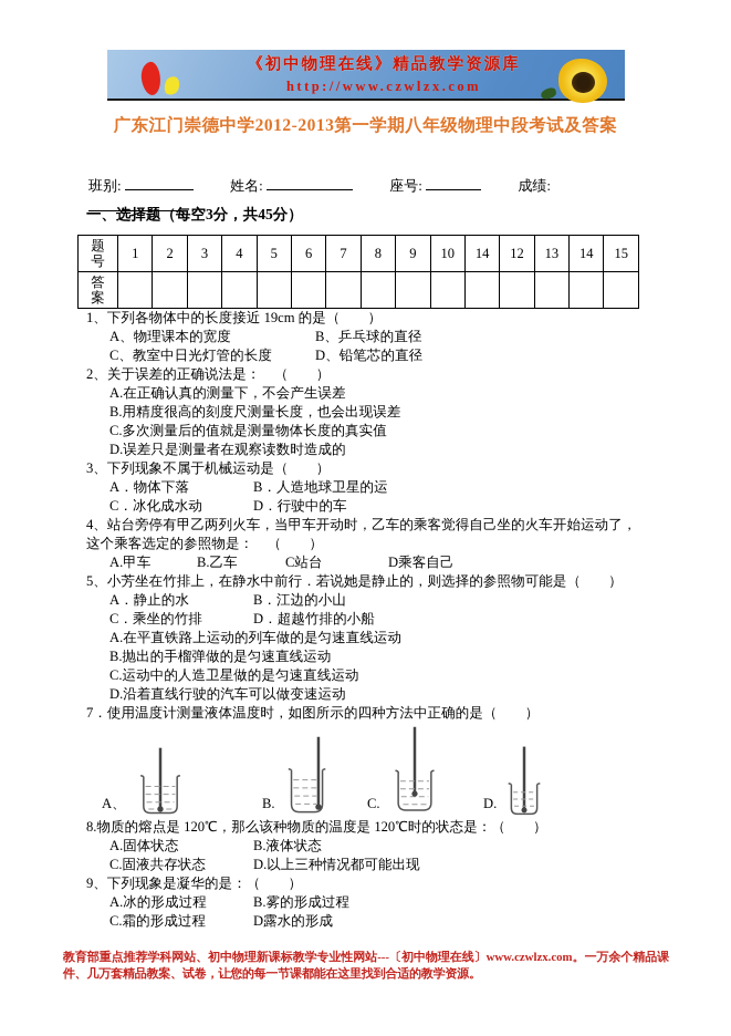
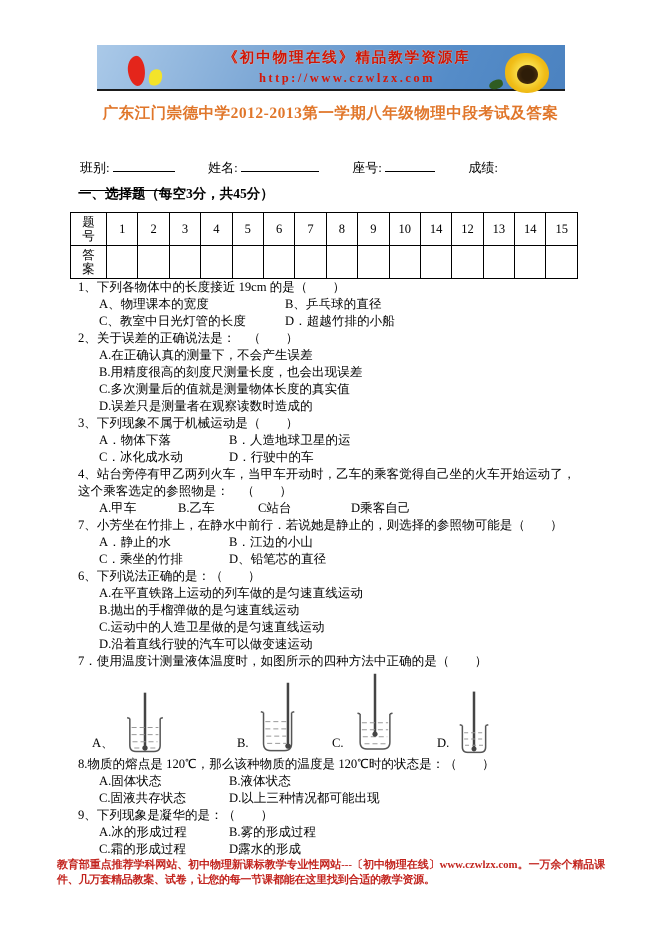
  《初中物理在线》精品教学资源库
  http://www.czwlzx.com
  广东江门崇德中学2012-2013第一学期八年级物理中段考试及答案
  班别: 姓名: 座号: 成绩:
  一、选择题（每空3分，共45分）
  题号	1	2	3	4	5	6	7	8	9	10	14	12	13	14	15
  答案
  1、下列各物体中的长度接近 19cm 的是（ ）
  A、物理课本的宽度
  B、乒乓球的直径
  C、教室中日光灯管的长度
- D、铅笔芯的直径
+ D．超越竹排的小船
  2、关于误差的正确说法是： （ ）
  A.在正确认真的测量下，不会产生误差
  B.用精度很高的刻度尺测量长度，也会出现误差
  C.多次测量后的值就是测量物体长度的真实值
  D.误差只是测量者在观察读数时造成的
  3、下列现象不属于机械运动是（ ）
  A．物体下落
  B．人造地球卫星的运
  C．冰化成水动
  D．行驶中的车
  4、站台旁停有甲乙两列火车，当甲车开动时，乙车的乘客觉得自己坐的火车开始运动了，这个乘客选定的参照物是： （ ）
  A.甲车
  B.乙车
  C站台
  D乘客自己
- 5、小芳坐在竹排上，在静水中前行．若说她是静止的，则选择的参照物可能是（ ）
+ 7、小芳坐在竹排上，在静水中前行．若说她是静止的，则选择的参照物可能是（ ）
  A．静止的水
  B．江边的小山
  C．乘坐的竹排
- D．超越竹排的小船
+ D、铅笔芯的直径
+ 6、下列说法正确的是：（ ）
  A.在平直铁路上运动的列车做的是匀速直线运动
  B.抛出的手榴弹做的是匀速直线运动
  C.运动中的人造卫星做的是匀速直线运动
  D.沿着直线行驶的汽车可以做变速运动
  7．使用温度计测量液体温度时，如图所示的四种方法中正确的是（ ）
  A、
  B.
  C.
  D.
  8.物质的熔点是 120℃，那么该种物质的温度是 120℃时的状态是：（ ）
  A.固体状态
  B.液体状态
  C.固液共存状态
  D.以上三种情况都可能出现
  9、下列现象是凝华的是：（ ）
  A.冰的形成过程
  B.雾的形成过程
  C.霜的形成过程
  D露水的形成
  教育部重点推荐学科网站、初中物理新课标教学专业性网站---〔初中物理在线〕www.czwlzx.com。一万余个精品课件、几万套精品教案、试卷，让您的每一节课都能在这里找到合适的教学资源。
